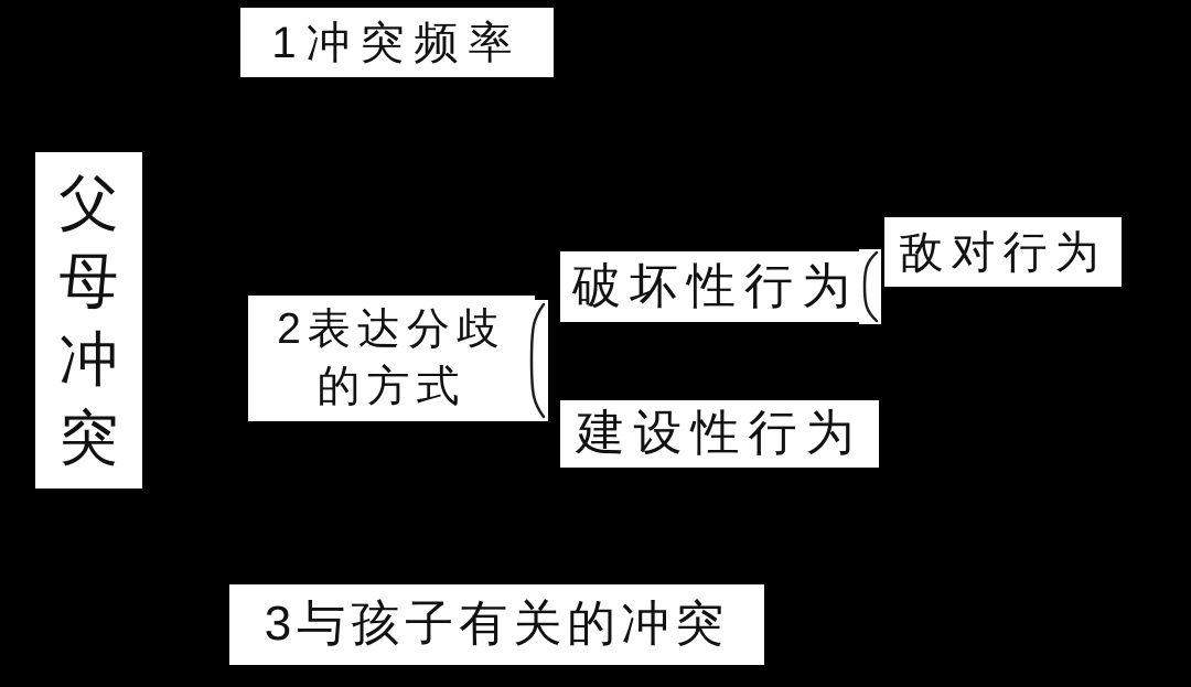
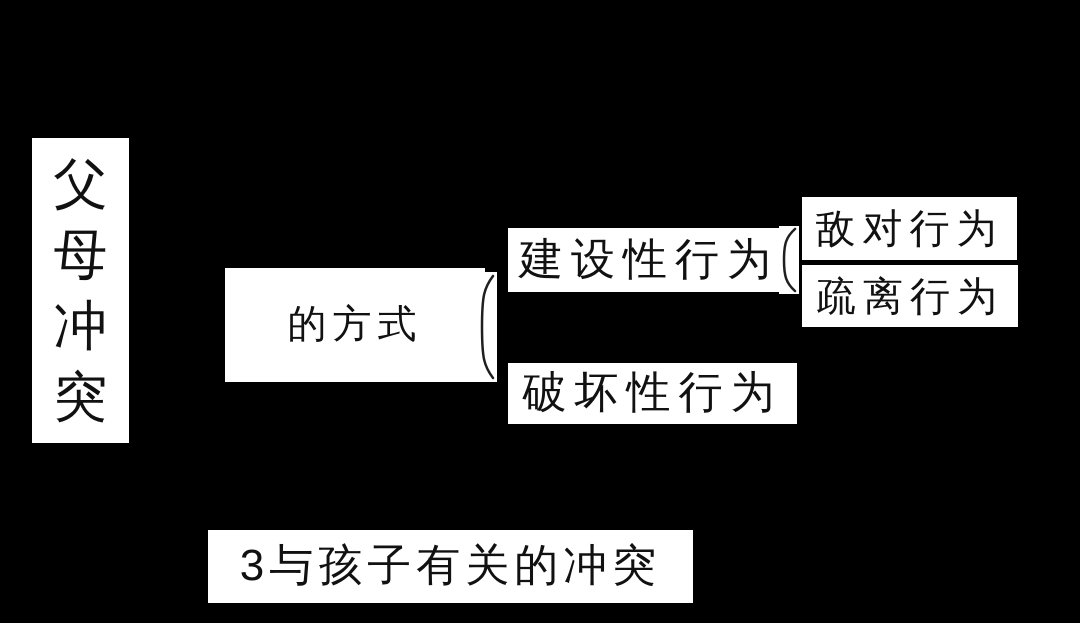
  父母冲突
- 1冲突频率
- 2表达分歧
  的方式
- 破坏性行为
+ 建设性行为
  敌对行为
+ 疏离行为
- 建设性行为
+ 破坏性行为
  3与孩子有关的冲突
